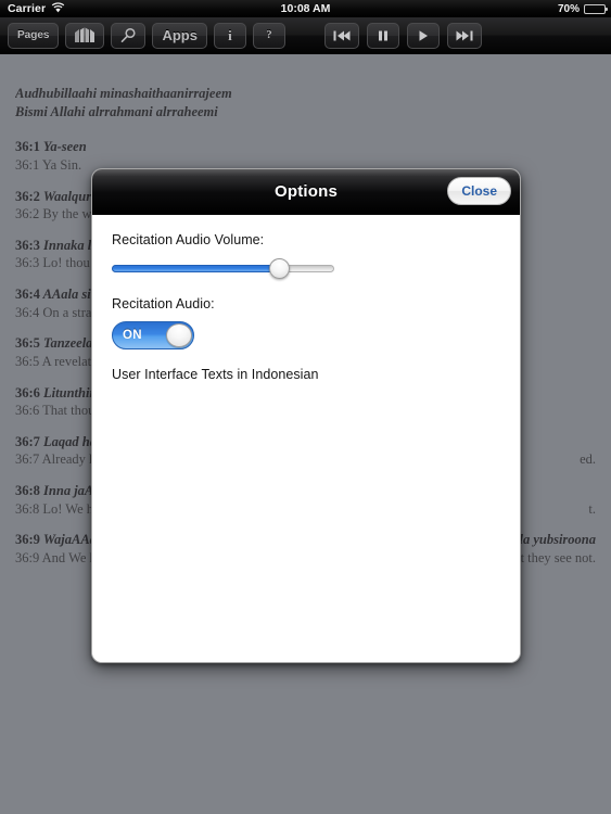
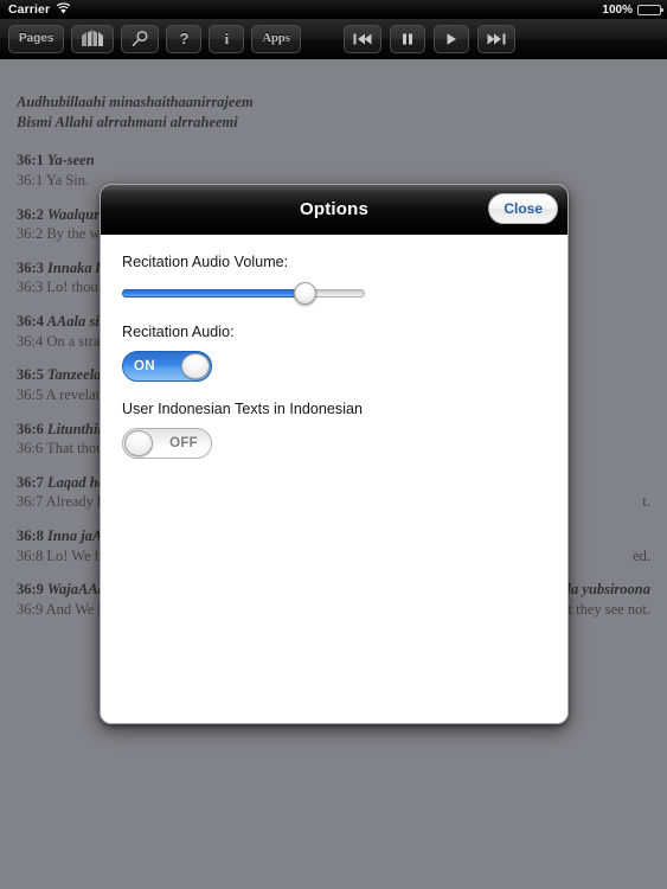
  Carrier
- 10:08 AM
- 70%
+ 100%
  Pages
- Apps
+ ?
  i
- ?
+ Apps
  Audhubillaahi minashaithaanirrajeem
  Bismi Allahi alrrahmani alrraheemi
  36:1 Ya-seen
  36:1 Ya Sin.
  36:2 Waalqur
  36:2 By the w
  36:3 Innaka l
  36:3 Lo! thou
  36:4 AAala si
  36:4 On a stra
  36:5 Tanzeela
  36:5 A revelat
  36:6 Litunthi
  36:6 That tho
  36:7 Laqad h
  36:7 Already
- ed.
+ t.
  36:8 Inna jaA
  36:8 Lo! We h
- t.
+ ed.
  36:9 WajaAA
  la yubsiroona
  36:9 And We
  t they see not.
  Options
  Close
  Recitation Audio Volume:
  Recitation Audio:
  ON
- User Interface Texts in Indonesian
+ User Indonesian Texts in Indonesian
+ OFF
